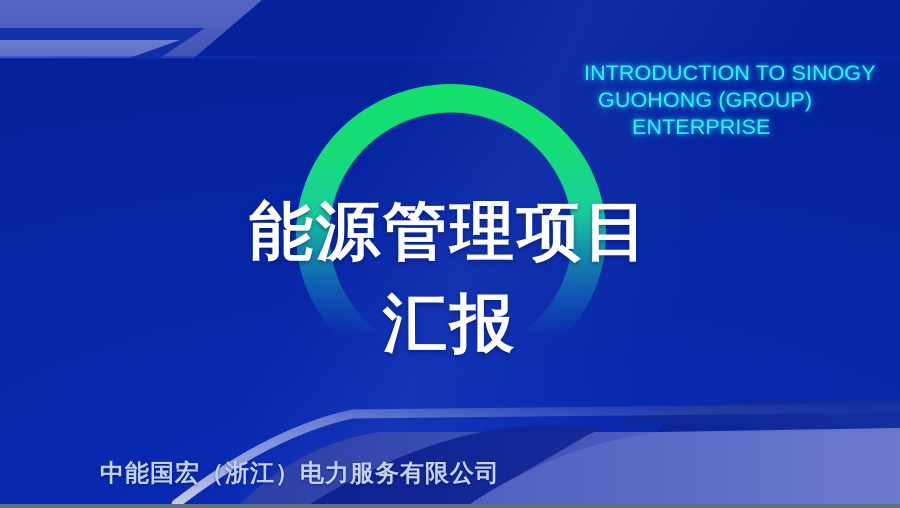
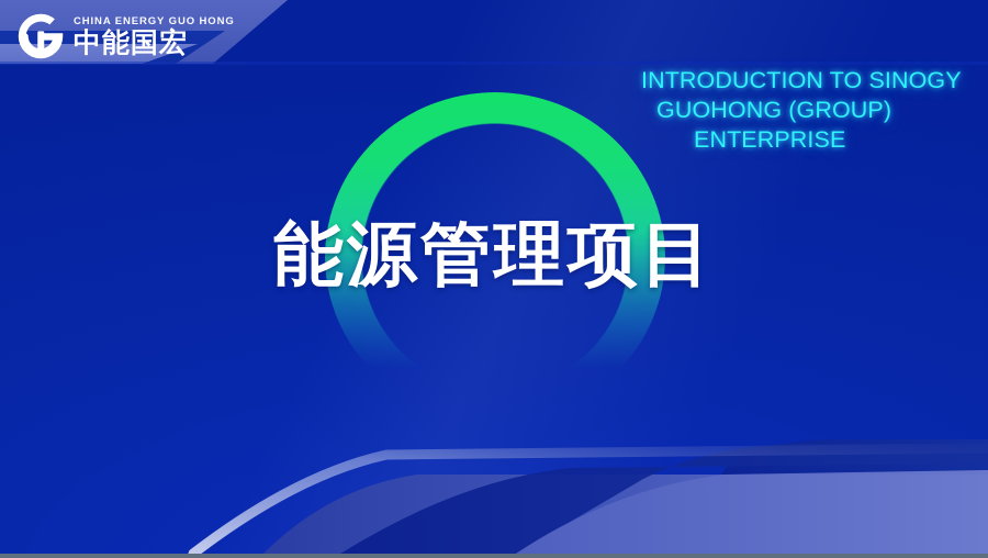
+ CHINA ENERGY GUO HONG
+ 中能国宏
  INTRODUCTION TO SINOGY
  GUOHONG (GROUP)
  ENTERPRISE
  能源管理项目
- 汇报
- 中能国宏（浙江）电力服务有限公司
